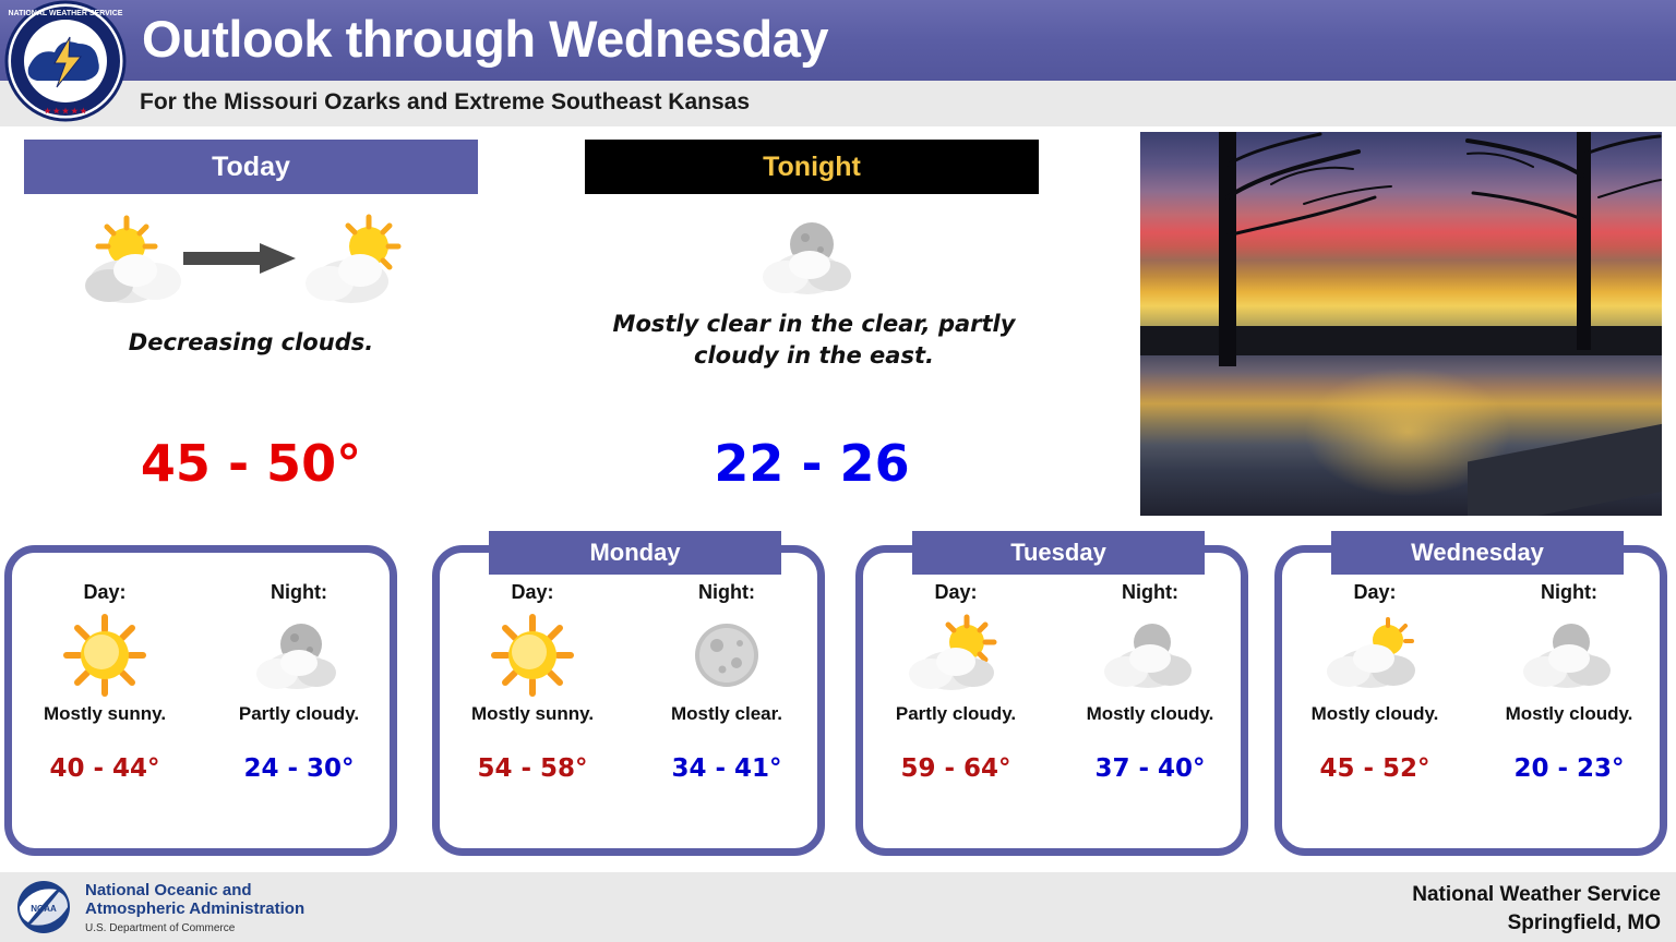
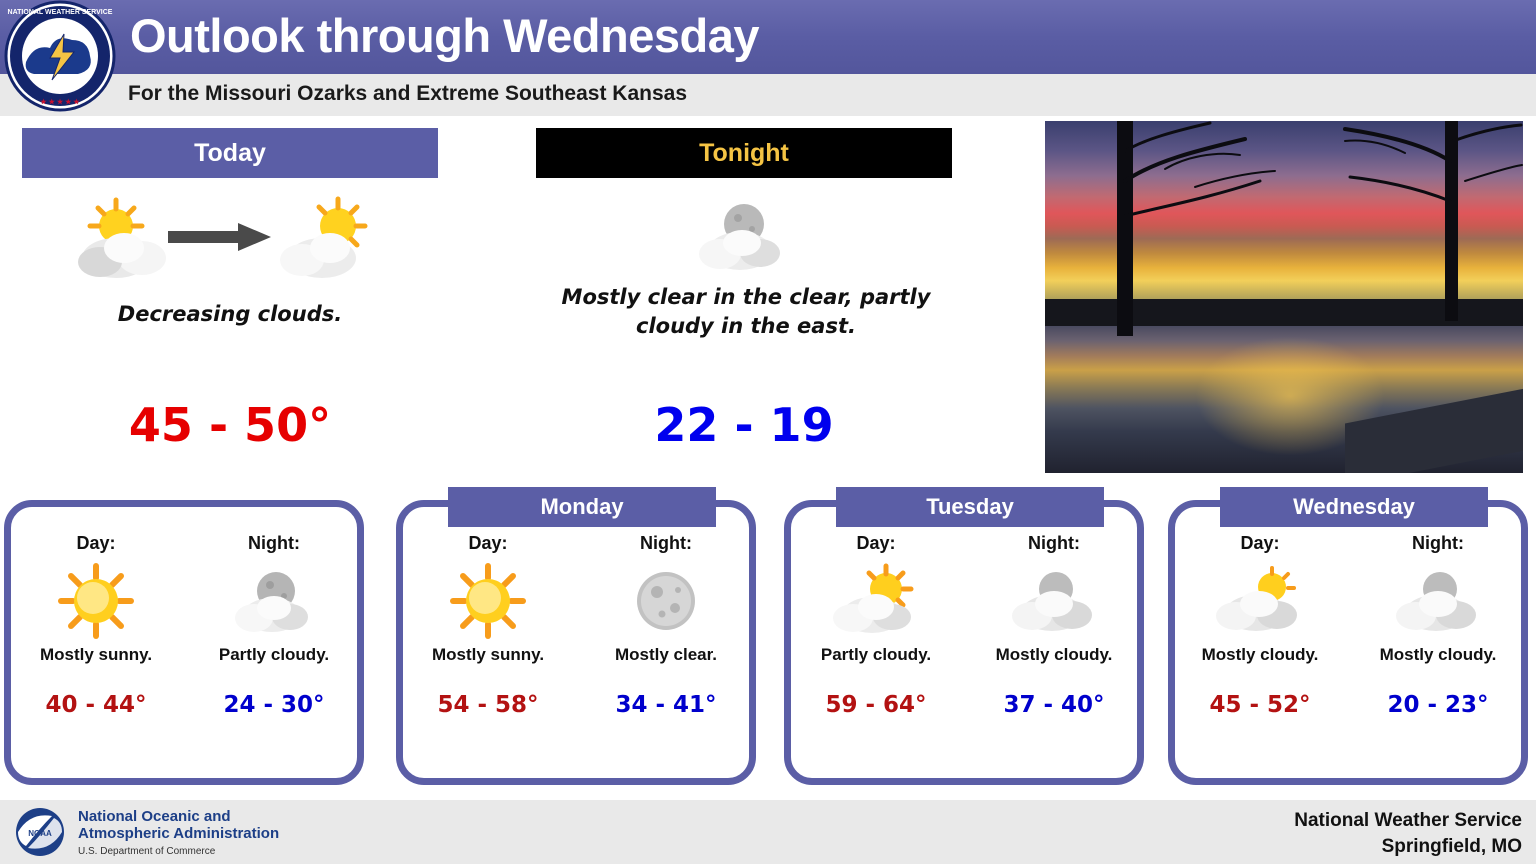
  Outlook through Wednesday
  For the Missouri Ozarks and Extreme Southeast Kansas
  Today
  Decreasing clouds.
  45 - 50°
  Tonight
  Mostly clear in the clear, partly cloudy in the east.
- 22 - 26
+ 22 - 19
  Day:
  Mostly sunny.
  40 - 44°
  Night:
  Partly cloudy.
  24 - 30°
  Monday
  Day:
  Mostly sunny.
  54 - 58°
  Night:
  Mostly clear.
  34 - 41°
  Tuesday
  Day:
  Partly cloudy.
  59 - 64°
  Night:
  Mostly cloudy.
  37 - 40°
  Wednesday
  Day:
  Mostly cloudy.
  45 - 52°
  Night:
  Mostly cloudy.
  20 - 23°
  NOAA
  National Oceanic and
  Atmospheric Administration
  U.S. Department of Commerce
  National Weather Service
  Springfield, MO
